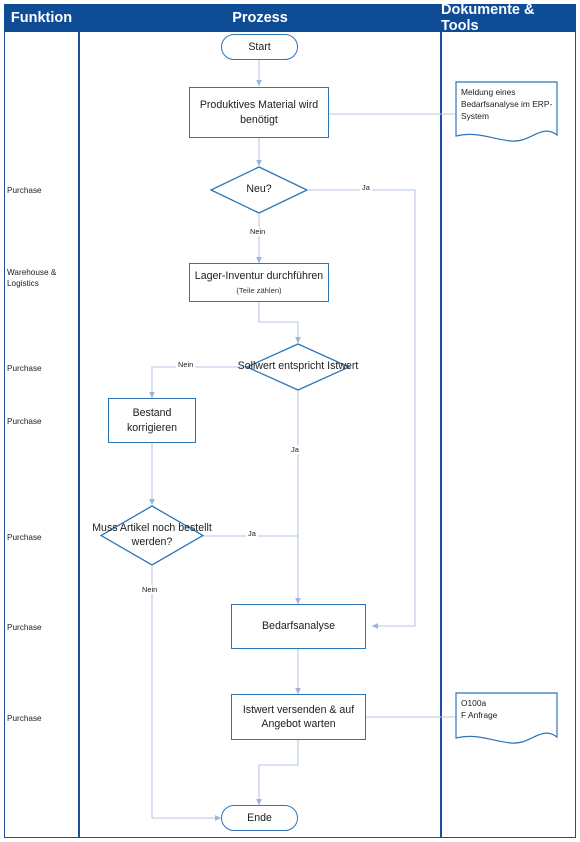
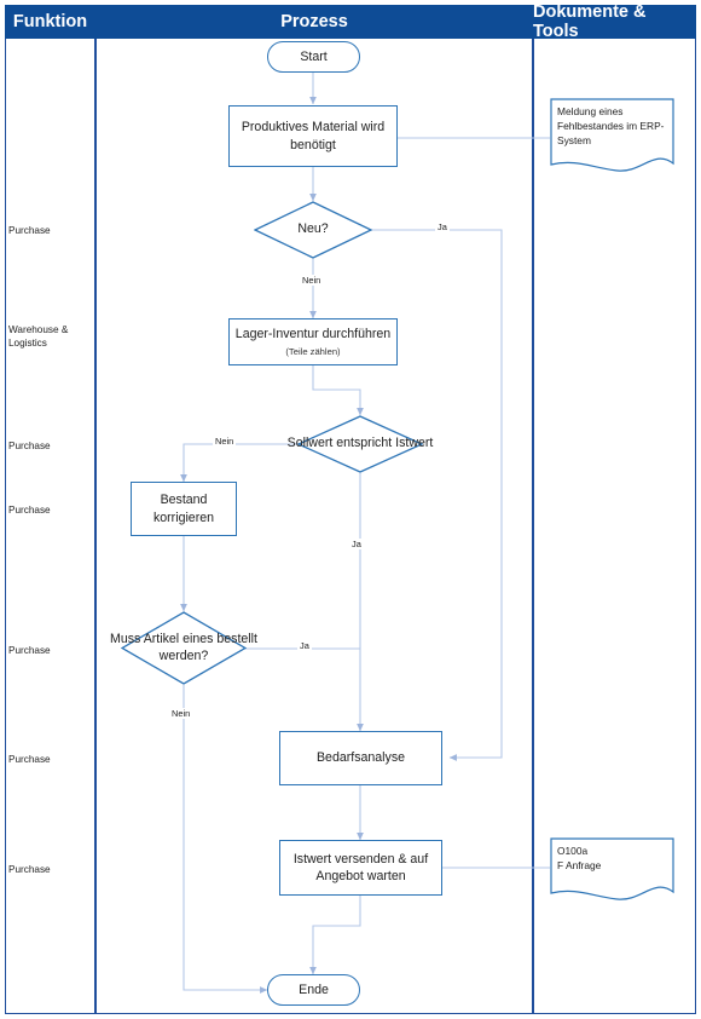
  Funktion
  Prozess
  Dokumente & Tools
  Purchase
  Warehouse & Logistics
  Purchase
  Purchase
  Purchase
  Purchase
  Purchase
  Start
  Produktives Material wird benötigt
  Neu?
  Lager-Inventur durchführen
  (Teile zählen)
  Sollwert entspricht Istwert
  Bestand korrigieren
- Muss Artikel noch bestellt werden?
+ Muss Artikel eines bestellt werden?
  Bedarfsanalyse
  Istwert versenden & auf Angebot warten
  Ende
- Meldung eines Bedarfsanalyse im ERP-System
+ Meldung eines Fehlbestandes im ERP-System
  O100a
  F Anfrage
  Ja
  Nein
  Nein
  Ja
  Ja
  Nein
